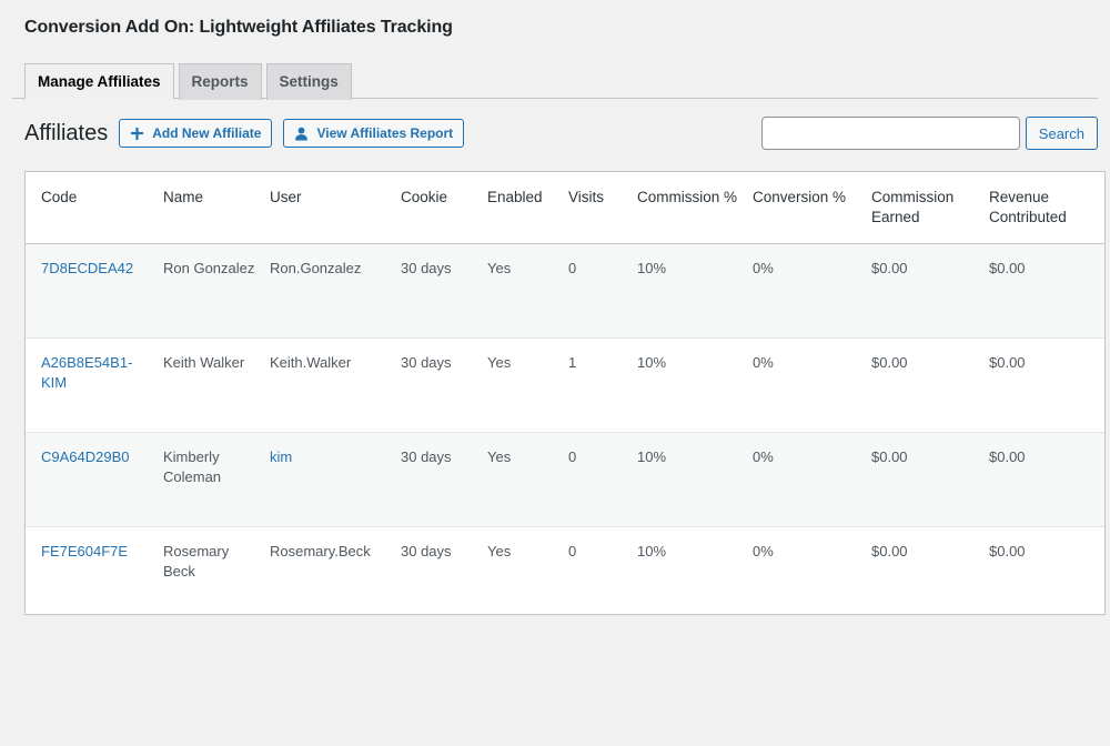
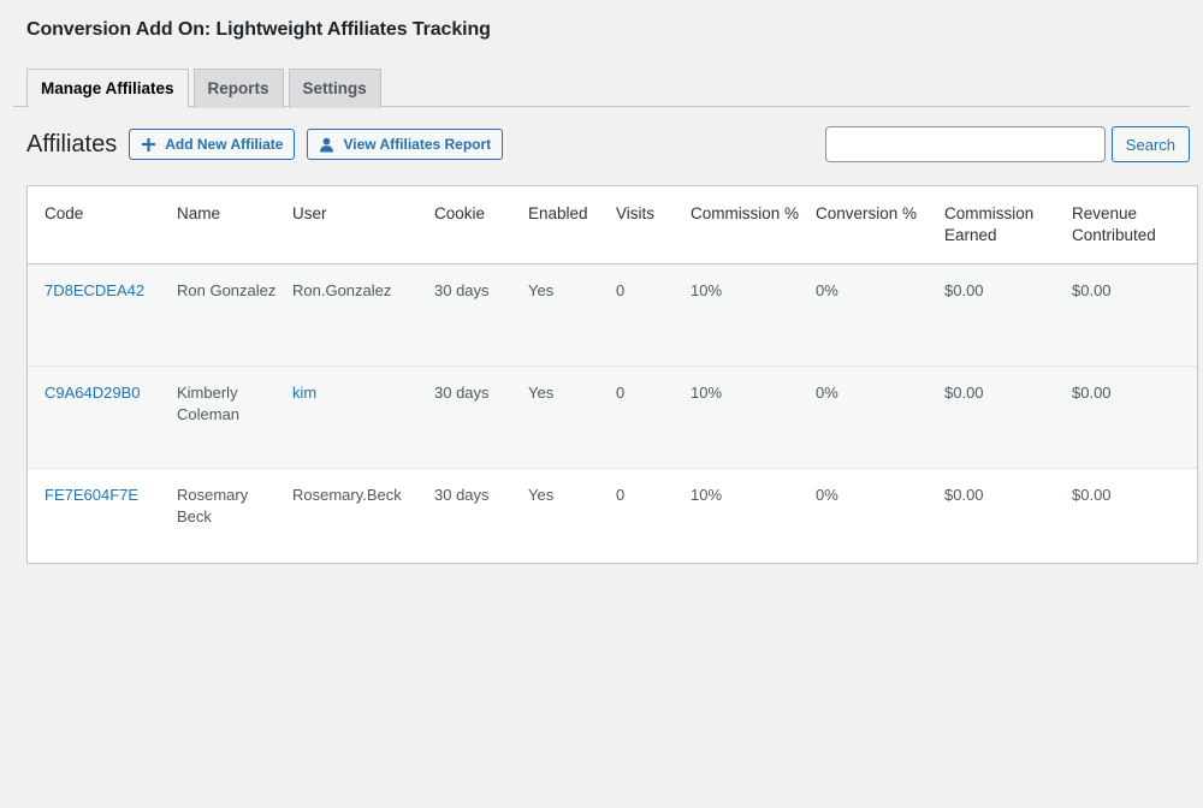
  Conversion Add On: Lightweight Affiliates Tracking
  Manage Affiliates Reports Settings
  Affiliates
  Add New Affiliate
  View Affiliates Report
  Search
  Code	Name	User	Cookie	Enabled	Visits	Commission %	Conversion %	Commission Earned	Revenue Contributed
  7D8ECDEA42	Ron Gonzalez	Ron.Gonzalez	30 days	Yes	0	10%	0%	$0.00	$0.00
- A26B8E54B1-KIM	Keith Walker	Keith.Walker	30 days	Yes	1	10%	0%	$0.00	$0.00
  C9A64D29B0	Kimberly Coleman	kim	30 days	Yes	0	10%	0%	$0.00	$0.00
  FE7E604F7E	Rosemary Beck	Rosemary.Beck	30 days	Yes	0	10%	0%	$0.00	$0.00
